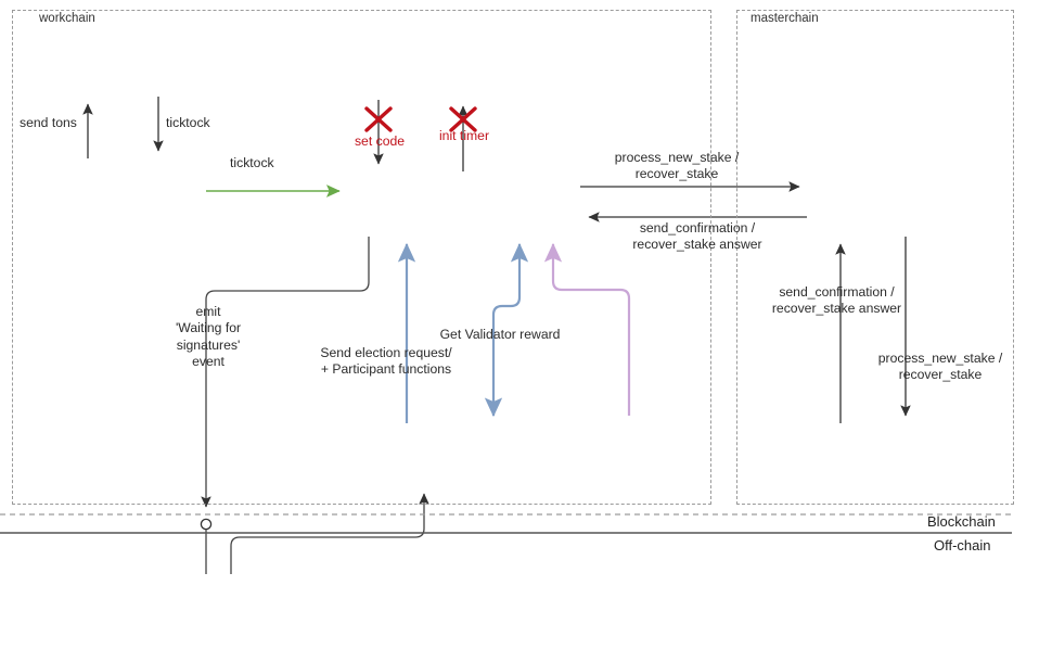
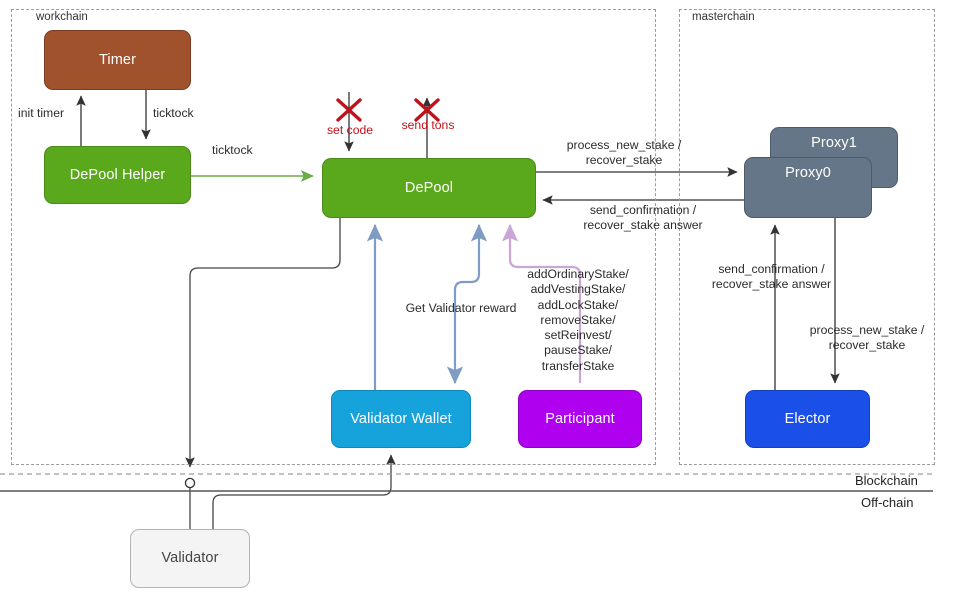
  workchain
  masterchain
+ Timer
+ DePool Helper
+ DePool
+ Proxy1
+ Proxy0
+ Validator Wallet
+ Participant
+ Elector
+ Validator
- send tons
+ init timer
  ticktock
  ticktock
  set code
- init timer
+ send tons
  process_new_stake /
  recover_stake
  send_confirmation /
  recover_stake answer
  send_confirmation /
  recover_stake answer
  process_new_stake /
  recover_stake
- emit
- 'Waiting for
- signatures'
- event
- Send election request/
- + Participant functions
  Get Validator reward
+ addOrdinaryStake/
+ addVestingStake/
+ addLockStake/
+ removeStake/
+ setReinvest/
+ pauseStake/
+ transferStake
  Blockchain
  Off-chain
